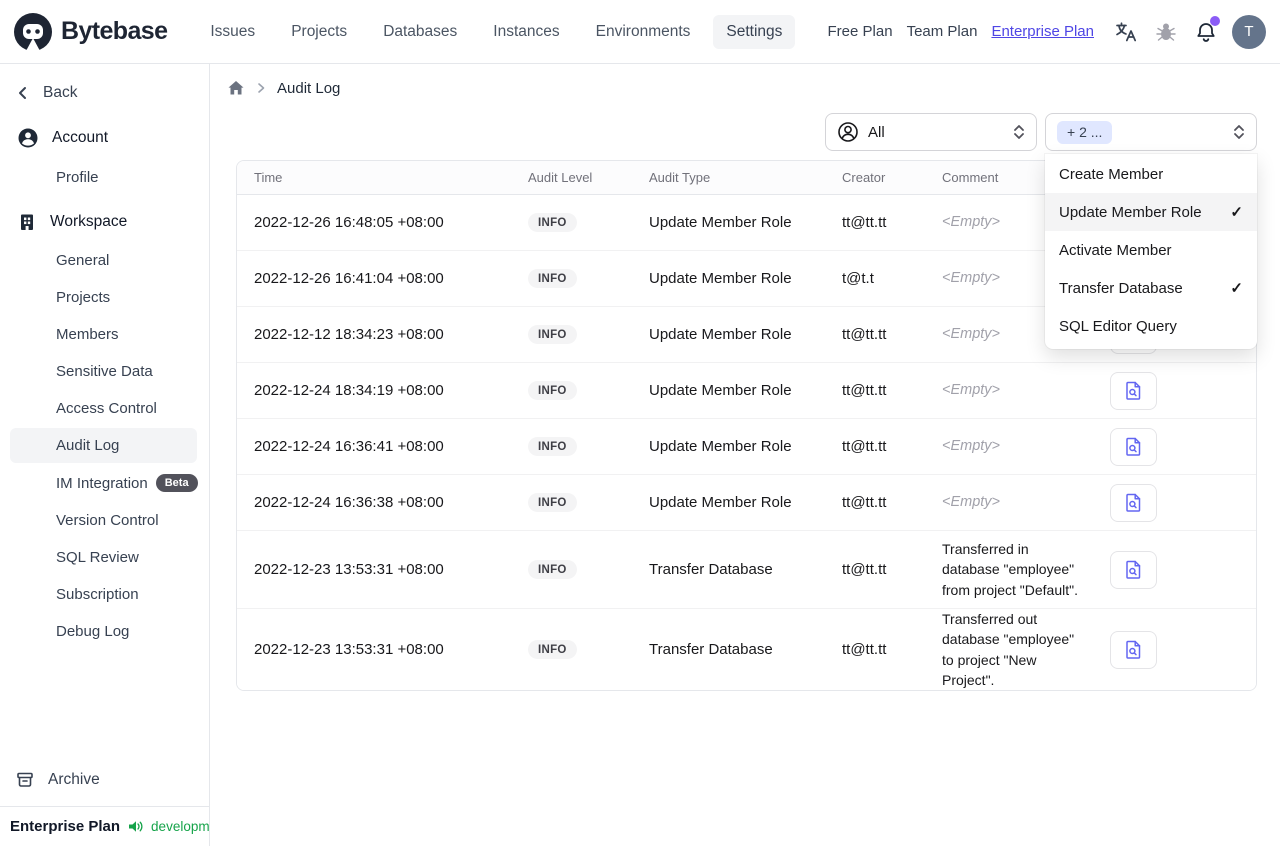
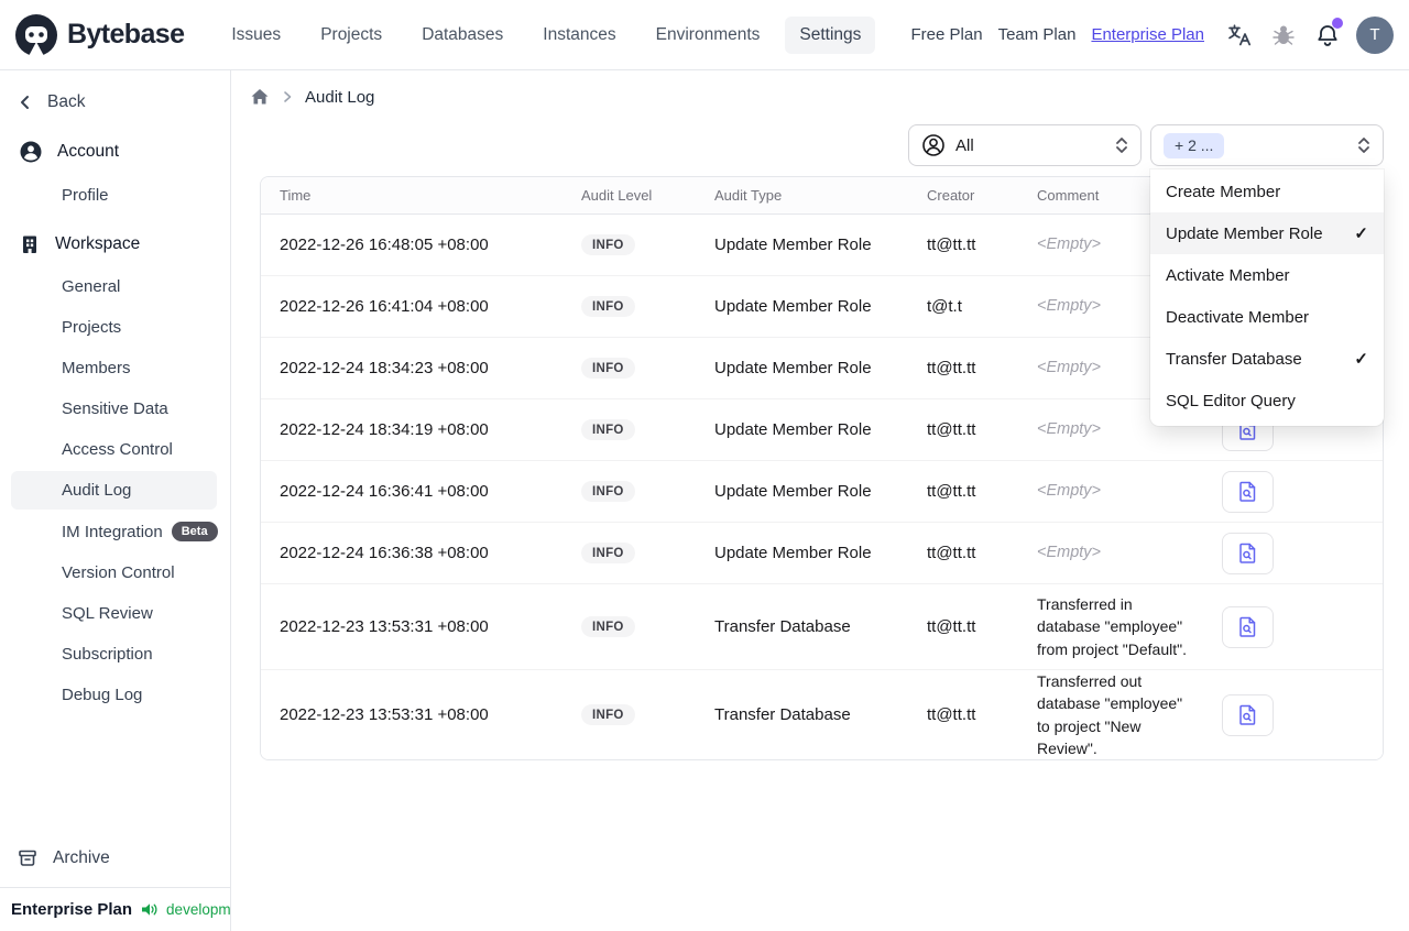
  Bytebase
  Issues
  Projects
  Databases
  Instances
  Environments
  Settings
  Free Plan
  Team Plan
  Enterprise Plan
  T
  Back
  Account
  Profile
  Workspace
  General
  Projects
  Members
  Sensitive Data
  Access Control
  Audit Log
  IM Integration
  Beta
  Version Control
  SQL Review
  Subscription
  Debug Log
  Archive
  Enterprise Plan
  developm
  Audit Log
  All
  + 2 ...
  Time
  Audit Level
  Audit Type
  Creator
  Comment
  2022-12-26 16:48:05 +08:00
  INFO
  Update Member Role
  tt@tt.tt
  <Empty>
  2022-12-26 16:41:04 +08:00
  INFO
  Update Member Role
  t@t.t
  <Empty>
- 2022-12-12 18:34:23 +08:00
+ 2022-12-24 18:34:23 +08:00
  INFO
  Update Member Role
  tt@tt.tt
  <Empty>
  2022-12-24 18:34:19 +08:00
  INFO
  Update Member Role
  tt@tt.tt
  <Empty>
  2022-12-24 16:36:41 +08:00
  INFO
  Update Member Role
  tt@tt.tt
  <Empty>
  2022-12-24 16:36:38 +08:00
  INFO
  Update Member Role
  tt@tt.tt
  <Empty>
  2022-12-23 13:53:31 +08:00
  INFO
  Transfer Database
  tt@tt.tt
  Transferred in database "employee" from project "Default".
  2022-12-23 13:53:31 +08:00
  INFO
  Transfer Database
  tt@tt.tt
- Transferred out database "employee" to project "New Project".
+ Transferred out database "employee" to project "New Review".
  Create Member
  Update Member Role
  Activate Member
+ Deactivate Member
  Transfer Database
  SQL Editor Query
